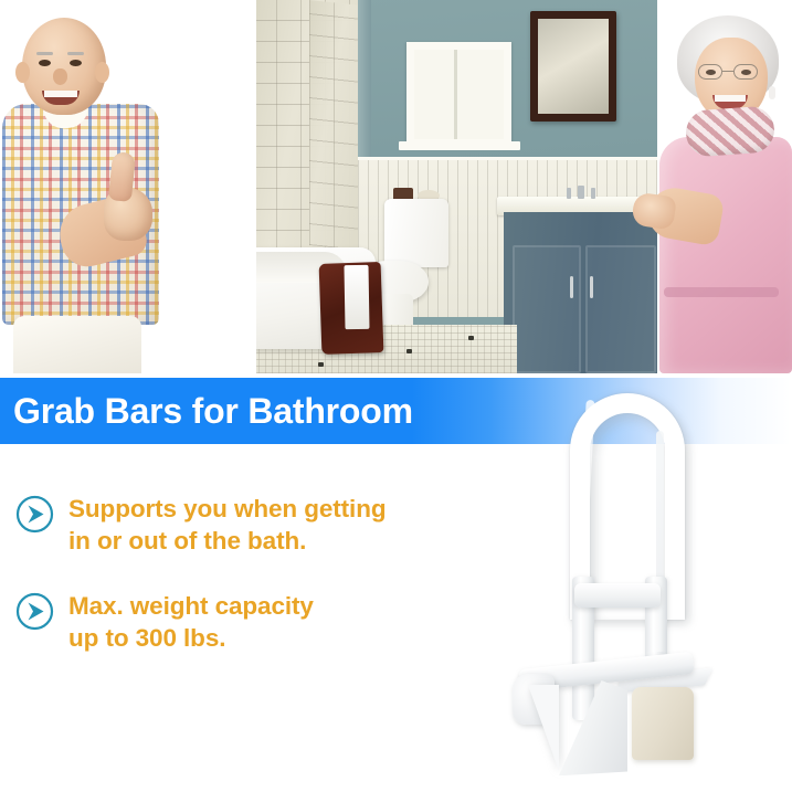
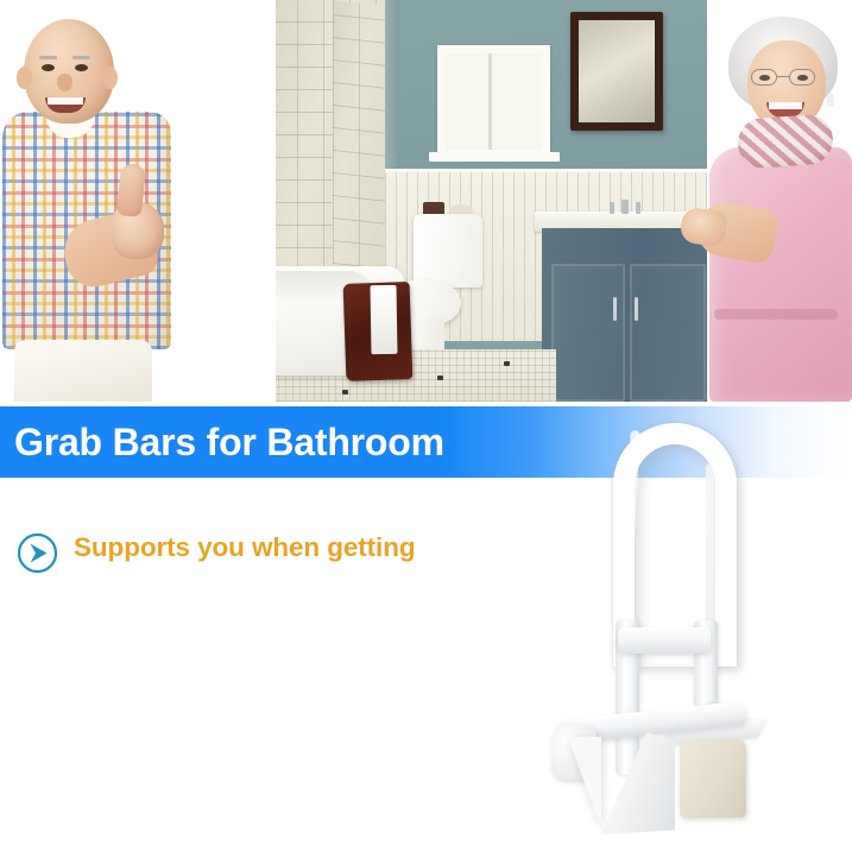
  Grab Bars for Bathroom
  Supports you when getting
- in or out of the bath.
- Max. weight capacity
- up to 300 lbs.
